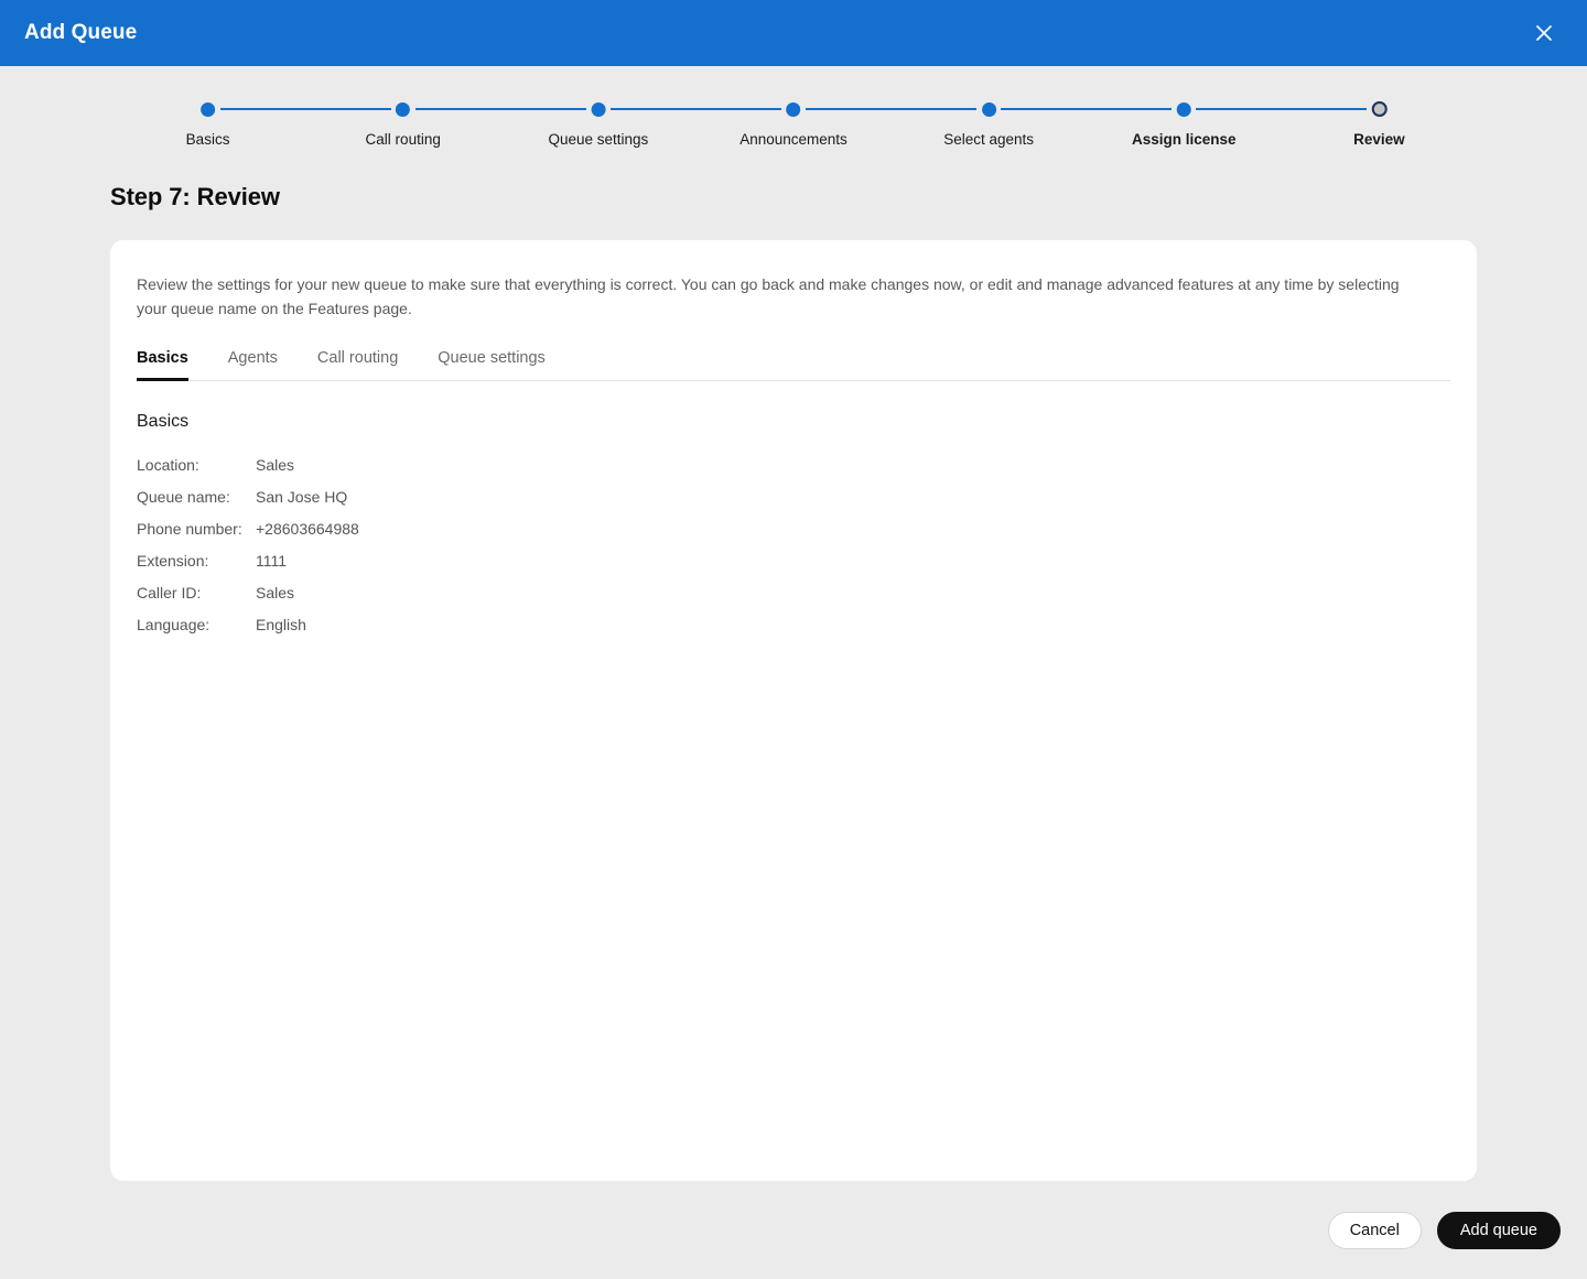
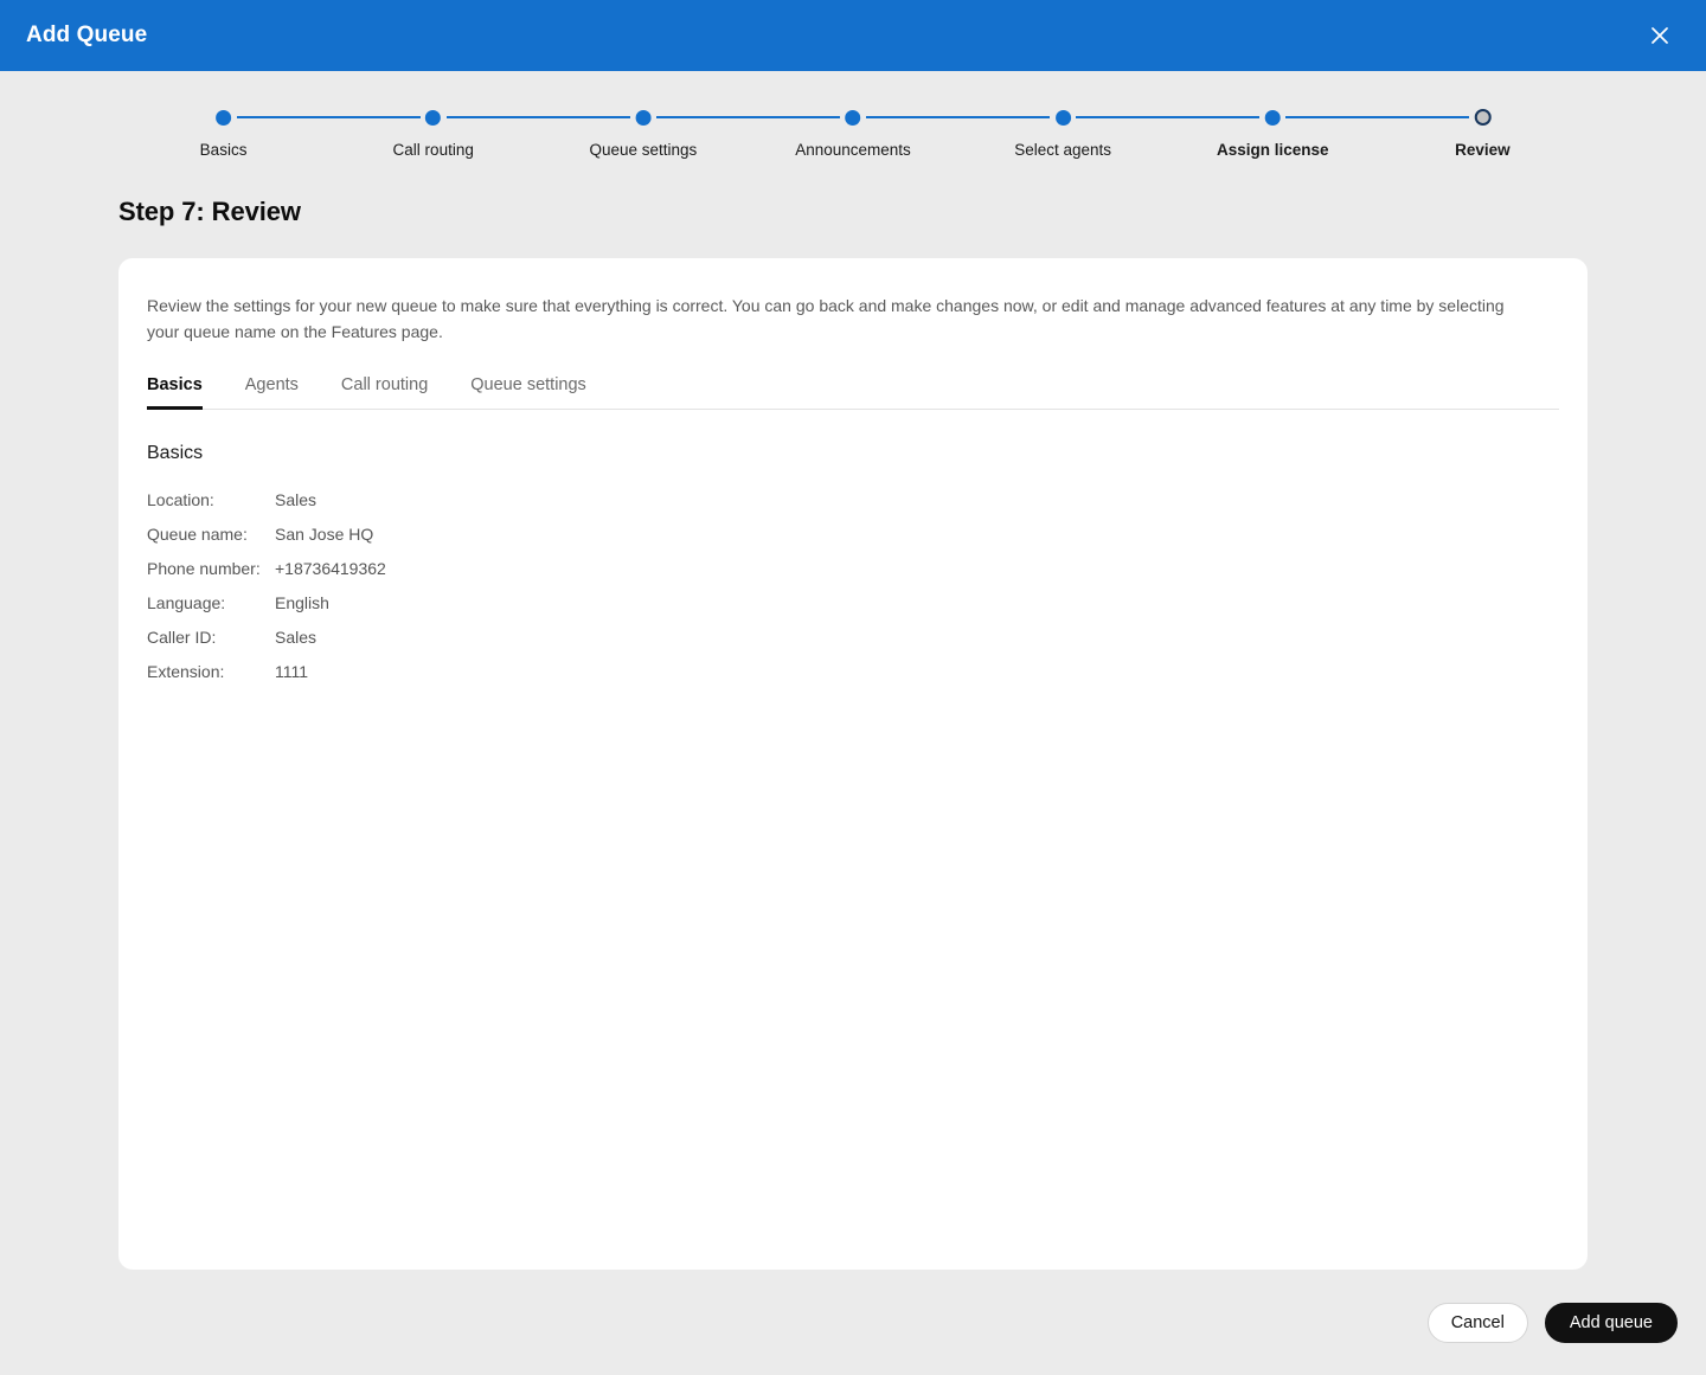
  Add Queue
  Basics
  Call routing
  Queue settings
  Announcements
  Select agents
  Assign license
  Review
  Step 7: Review
  Review the settings for your new queue to make sure that everything is correct. You can go back and make changes now, or edit and manage advanced features at any time by selecting your queue name on the Features page.
  Basics
  Agents
  Call routing
  Queue settings
  Basics
  Location:
  Sales
  Queue name:
  San Jose HQ
  Phone number:
- +28603664988
+ +18736419362
- Extension:
+ Language:
- 1111
+ English
  Caller ID:
  Sales
- Language:
+ Extension:
- English
+ 1111
  Cancel
  Add queue
